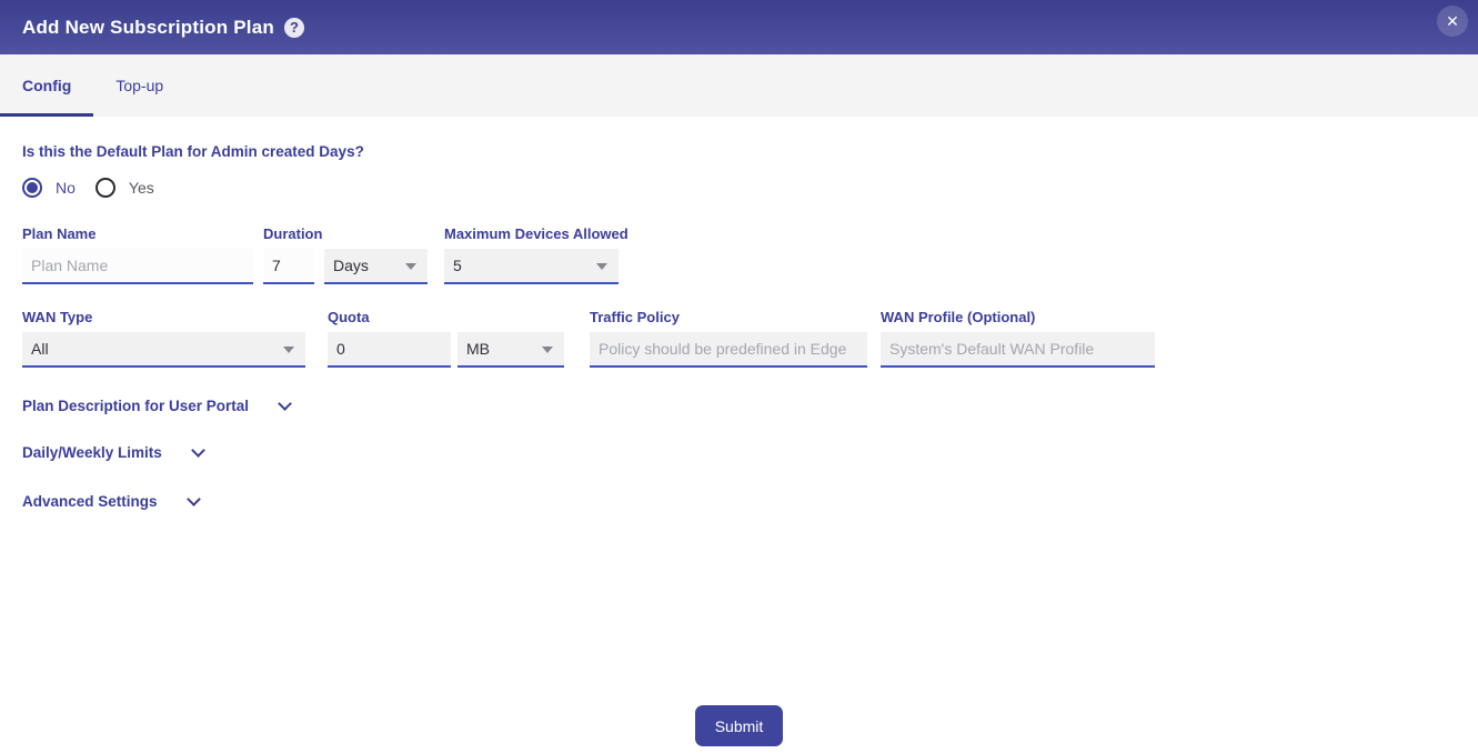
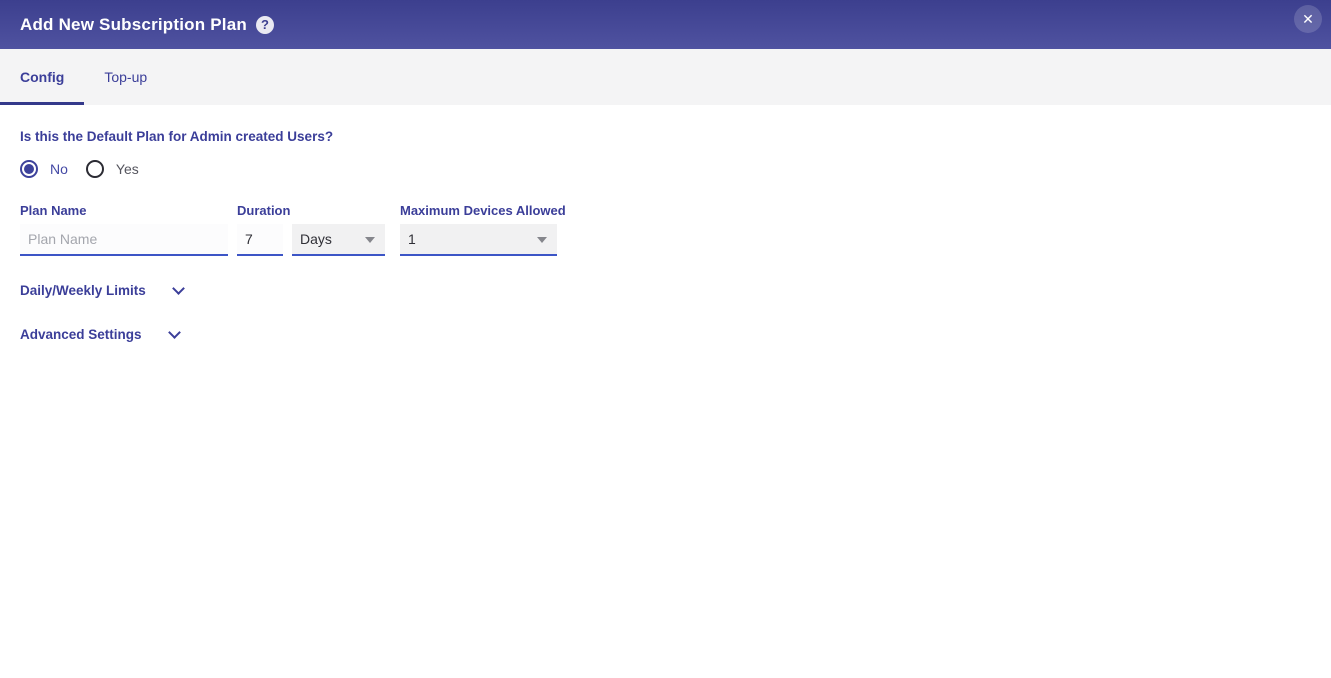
  Add New Subscription Plan
  ?
  ✕
  Config
  Top-up
- Is this the Default Plan for Admin created Days?
+ Is this the Default Plan for Admin created Users?
  No
  Yes
  Plan Name
  Plan Name
  Duration
  7
  Days
  Maximum Devices Allowed
- 5
+ 1
- WAN Type
- All
- Quota
- 0
- MB
- Traffic Policy
- Policy should be predefined in Edge
- WAN Profile (Optional)
- System's Default WAN Profile
- Plan Description for User Portal
  Daily/Weekly Limits
  Advanced Settings
- Submit
